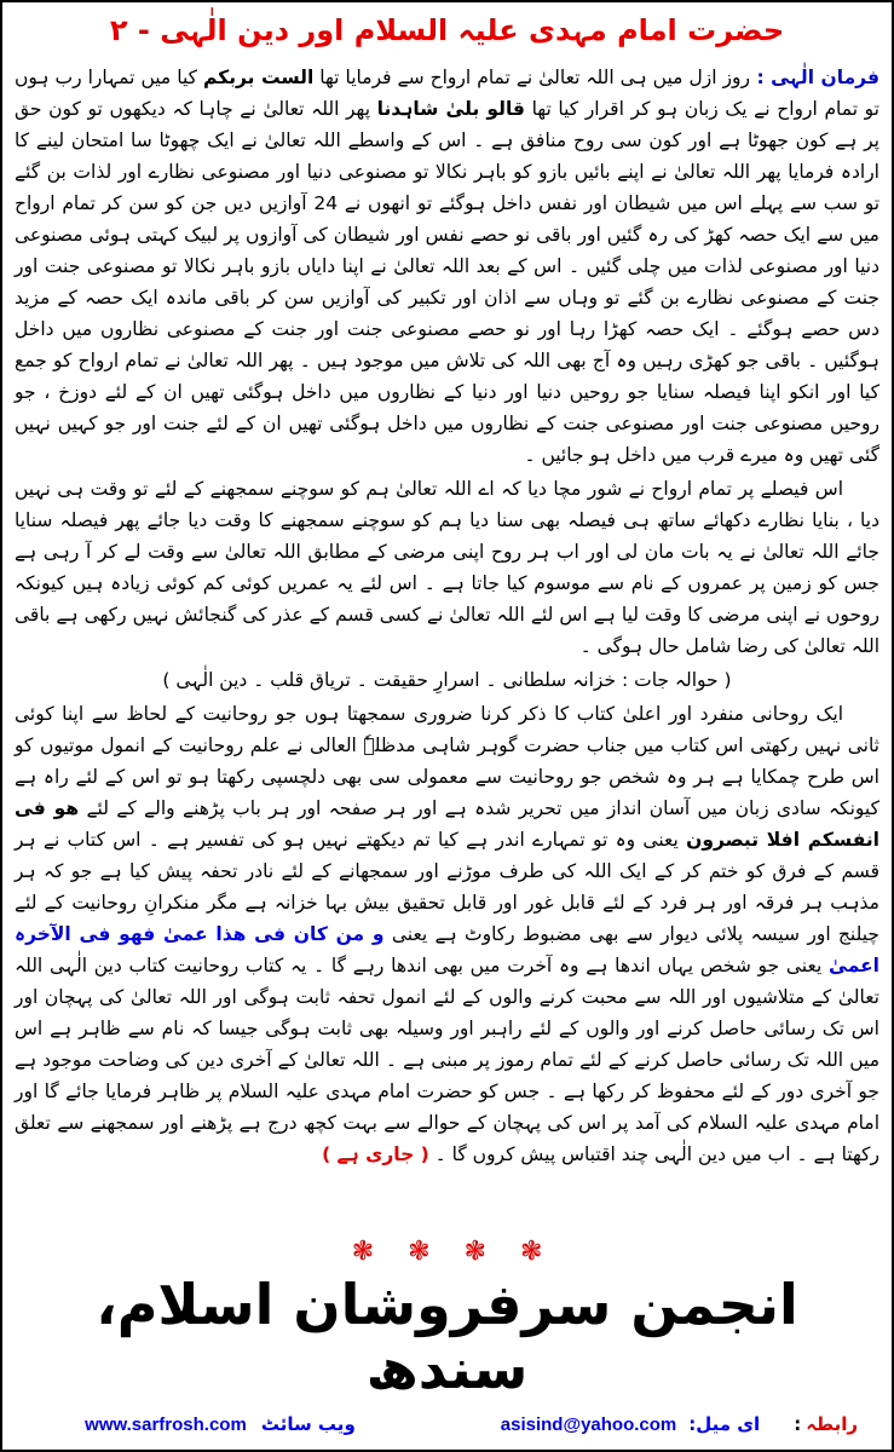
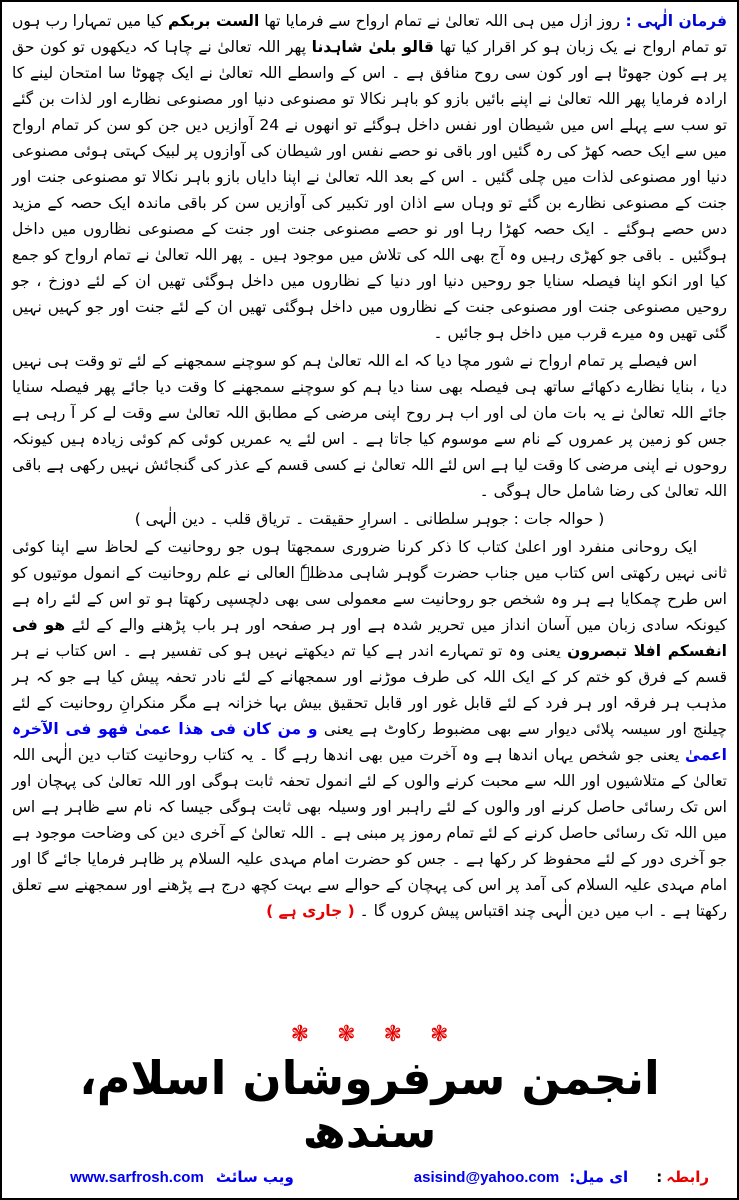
- حضرت امام مہدی علیہ السلام اور دین الٰہی - ۲
  فرمان الٰہی : روز ازل میں ہی اللہ تعالیٰ نے تمام ارواح سے فرمایا تھا الست بربکم کیا میں تمہارا رب ہوں تو تمام ارواح نے یک زبان ہو کر اقرار کیا تھا قالو بلیٰ شاہدنا پھر اللہ تعالیٰ نے چاہا کہ دیکھوں تو کون حق پر ہے کون جھوٹا ہے اور کون سی روح منافق ہے ۔ اس کے واسطے اللہ تعالیٰ نے ایک چھوٹا سا امتحان لینے کا ارادہ فرمایا پھر اللہ تعالیٰ نے اپنے بائیں بازو کو باہر نکالا تو مصنوعی دنیا اور مصنوعی نظارے اور لذات بن گئے تو سب سے پہلے اس میں شیطان اور نفس داخل ہوگئے تو انھوں نے 24 آوازیں دیں جن کو سن کر تمام ارواح میں سے ایک حصہ کھڑ کی رہ گئیں اور باقی نو حصے نفس اور شیطان کی آوازوں پر لبیک کہتی ہوئی مصنوعی دنیا اور مصنوعی لذات میں چلی گئیں ۔ اس کے بعد اللہ تعالیٰ نے اپنا دایاں بازو باہر نکالا تو مصنوعی جنت اور جنت کے مصنوعی نظارے بن گئے تو وہاں سے اذان اور تکبیر کی آوازیں سن کر باقی ماندہ ایک حصہ کے مزید دس حصے ہوگئے ۔ ایک حصہ کھڑا رہا اور نو حصے مصنوعی جنت اور جنت کے مصنوعی نظاروں میں داخل ہوگئیں ۔ باقی جو کھڑی رہیں وہ آج بھی اللہ کی تلاش میں موجود ہیں ۔ پھر اللہ تعالیٰ نے تمام ارواح کو جمع کیا اور انکو اپنا فیصلہ سنایا جو روحیں دنیا اور دنیا کے نظاروں میں داخل ہوگئی تھیں ان کے لئے دوزخ ، جو روحیں مصنوعی جنت اور مصنوعی جنت کے نظاروں میں داخل ہوگئی تھیں ان کے لئے جنت اور جو کہیں نہیں گئی تھیں وہ میرے قرب میں داخل ہو جائیں ۔
  اس فیصلے پر تمام ارواح نے شور مچا دیا کہ اے اللہ تعالیٰ ہم کو سوچنے سمجھنے کے لئے تو وقت ہی نہیں دیا ، بنایا نظارے دکھائے ساتھ ہی فیصلہ بھی سنا دیا ہم کو سوچنے سمجھنے کا وقت دیا جائے پھر فیصلہ سنایا جائے اللہ تعالیٰ نے یہ بات مان لی اور اب ہر روح اپنی مرضی کے مطابق اللہ تعالیٰ سے وقت لے کر آ رہی ہے جس کو زمین پر عمروں کے نام سے موسوم کیا جاتا ہے ۔ اس لئے یہ عمریں کوئی کم کوئی زیادہ ہیں کیونکہ روحوں نے اپنی مرضی کا وقت لیا ہے اس لئے اللہ تعالیٰ نے کسی قسم کے عذر کی گنجائش نہیں رکھی ہے باقی اللہ تعالیٰ کی رضا شامل حال ہوگی ۔
- ( حوالہ جات : خزانہ سلطانی ۔ اسرارِ حقیقت ۔ تریاق قلب ۔ دین الٰہی )
+ ( حوالہ جات : جوہر سلطانی ۔ اسرارِ حقیقت ۔ تریاق قلب ۔ دین الٰہی )
  ایک روحانی منفرد اور اعلیٰ کتاب کا ذکر کرنا ضروری سمجھتا ہوں جو روحانیت کے لحاظ سے اپنا کوئی ثانی نہیں رکھتی اس کتاب میں جناب حضرت گوہر شاہی مدظلہٗ العالی نے علم روحانیت کے انمول موتیوں کو اس طرح چمکایا ہے ہر وہ شخص جو روحانیت سے معمولی سی بھی دلچسپی رکھتا ہو تو اس کے لئے راہ ہے کیونکہ سادی زبان میں آسان انداز میں تحریر شدہ ہے اور ہر صفحہ اور ہر باب پڑھنے والے کے لئے ھو فی انفسکم افلا تبصرون یعنی وہ تو تمہارے اندر ہے کیا تم دیکھتے نہیں ہو کی تفسیر ہے ۔ اس کتاب نے ہر قسم کے فرق کو ختم کر کے ایک اللہ کی طرف موڑنے اور سمجھانے کے لئے نادر تحفہ پیش کیا ہے جو کہ ہر مذہب ہر فرقہ اور ہر فرد کے لئے قابل غور اور قابل تحقیق بیش بہا خزانہ ہے مگر منکرانِ روحانیت کے لئے چیلنج اور سیسہ پلائی دیوار سے بھی مضبوط رکاوٹ ہے یعنی و من کان فی ھذا عمیٰ فھو فی الآخرہ اعمیٰ یعنی جو شخص یہاں اندھا ہے وہ آخرت میں بھی اندھا رہے گا ۔ یہ کتاب روحانیت کتاب دین الٰہی اللہ تعالیٰ کے متلاشیوں اور اللہ سے محبت کرنے والوں کے لئے انمول تحفہ ثابت ہوگی اور اللہ تعالیٰ کی پہچان اور اس تک رسائی حاصل کرنے اور والوں کے لئے راہبر اور وسیلہ بھی ثابت ہوگی جیسا کہ نام سے ظاہر ہے اس میں اللہ تک رسائی حاصل کرنے کے لئے تمام رموز پر مبنی ہے ۔ اللہ تعالیٰ کے آخری دین کی وضاحت موجود ہے جو آخری دور کے لئے محفوظ کر رکھا ہے ۔ جس کو حضرت امام مہدی علیہ السلام پر ظاہر فرمایا جائے گا اور امام مہدی علیہ السلام کی آمد پر اس کی پہچان کے حوالے سے بہت کچھ درج ہے پڑھنے اور سمجھنے سے تعلق رکھتا ہے ۔ اب میں دین الٰہی چند اقتباس پیش کروں گا ۔ ( جاری ہے )
  ❃ ❃ ❃ ❃
  انجمن سرفروشان اسلام، سندھ
  رابطہ
  :
  ای میل:
  asisind@yahoo.com
  ویب سائٹ
  www.sarfrosh.com
